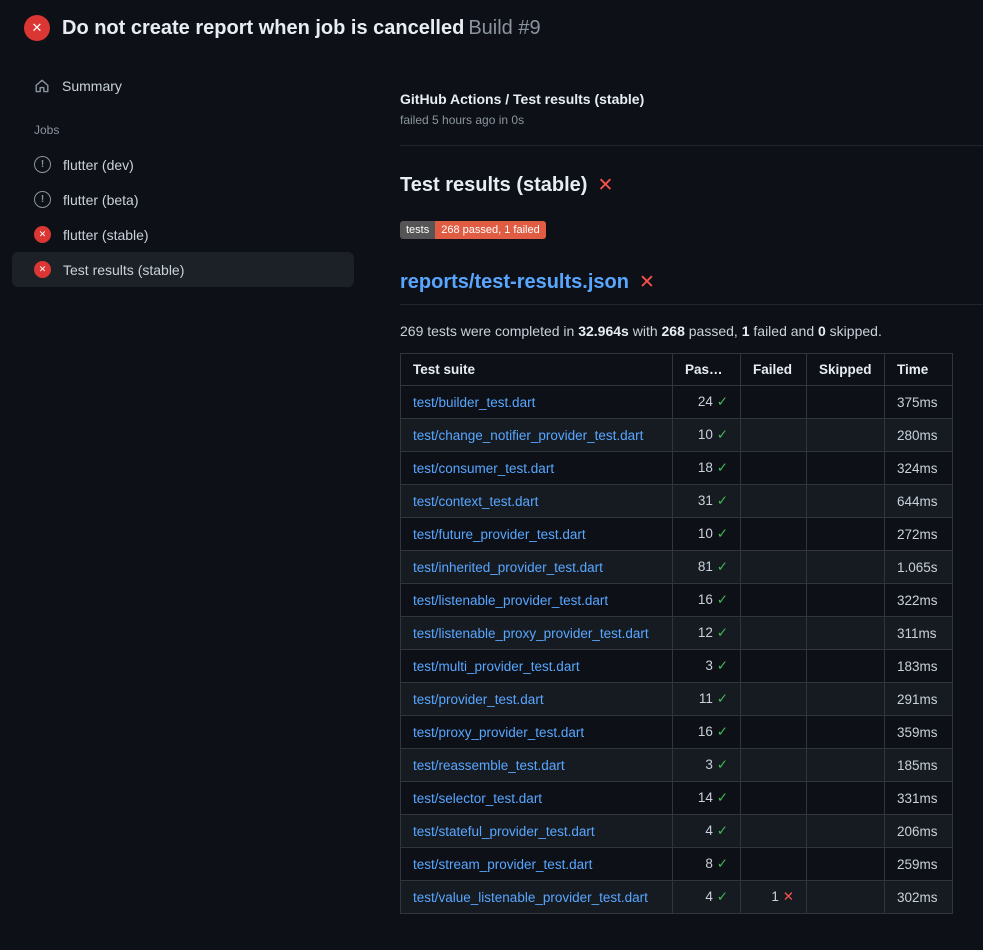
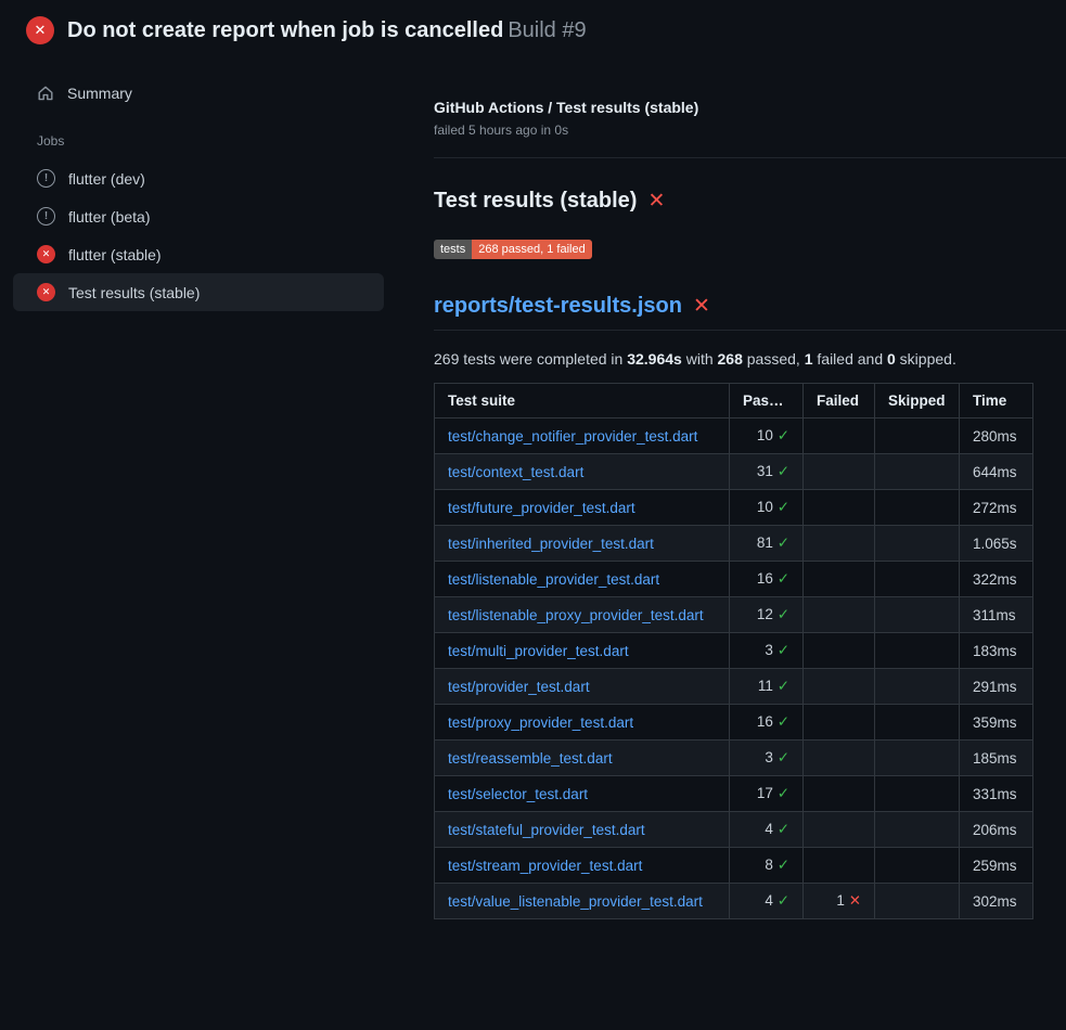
  ✕
  Do not create report when job is cancelled
  Build #9
  Summary
  Jobs
  !
  flutter (dev)
  !
  flutter (beta)
  ✕
  flutter (stable)
  ✕
  Test results (stable)
  GitHub Actions / Test results (stable)
  failed 5 hours ago in 0s
  Test results (stable)
  ✕
  tests
  268 passed, 1 failed
  reports/test-results.json
  ✕
  269 tests were completed in 32.964s with 268 passed, 1 failed and 0 skipped.
  Test suite	Passed	Failed	Skipped	Time
- test/builder_test.dart	24 ✓			375ms
  test/change_notifier_provider_test.dart	10 ✓			280ms
- test/consumer_test.dart	18 ✓			324ms
  test/context_test.dart	31 ✓			644ms
  test/future_provider_test.dart	10 ✓			272ms
  test/inherited_provider_test.dart	81 ✓			1.065s
  test/listenable_provider_test.dart	16 ✓			322ms
  test/listenable_proxy_provider_test.dart	12 ✓			311ms
  test/multi_provider_test.dart	3 ✓			183ms
  test/provider_test.dart	11 ✓			291ms
  test/proxy_provider_test.dart	16 ✓			359ms
  test/reassemble_test.dart	3 ✓			185ms
- test/selector_test.dart	14 ✓			331ms
+ test/selector_test.dart	17 ✓			331ms
  test/stateful_provider_test.dart	4 ✓			206ms
  test/stream_provider_test.dart	8 ✓			259ms
  test/value_listenable_provider_test.dart	4 ✓	1 ✕		302ms
